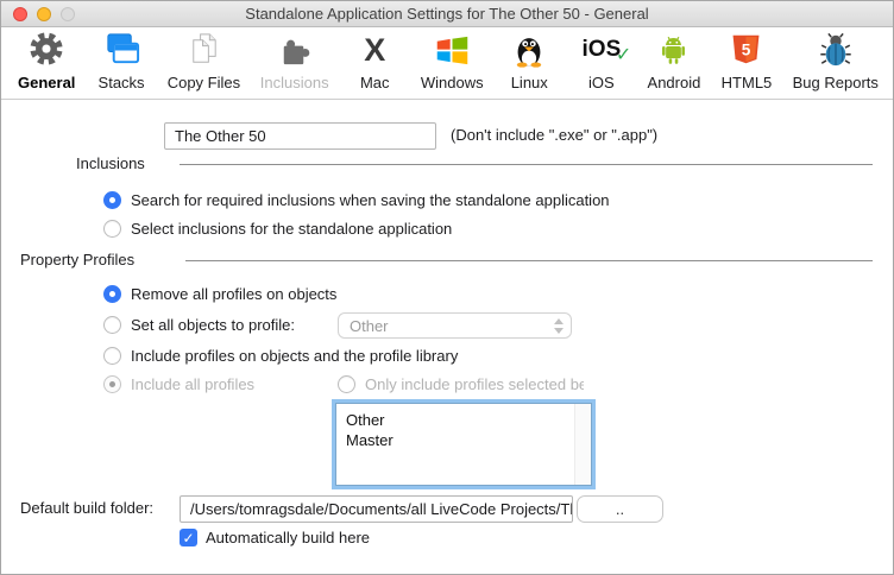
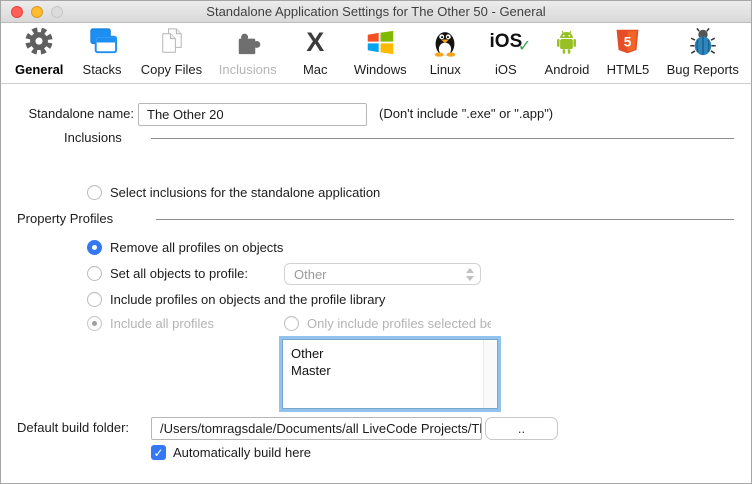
  Standalone Application Settings for The Other 50 - General
  General
  Stacks
  Copy Files
  Inclusions
  X
  Mac
  Windows
  Linux
  iOS
  ✓
  iOS
  Android
  5
  HTML5
  Bug Reports
+ Standalone name:
- The Other 50
+ The Other 20
  (Don't include ".exe" or ".app")
  Inclusions
- Search for required inclusions when saving the standalone application
  Select inclusions for the standalone application
  Property Profiles
  Remove all profiles on objects
  Set all objects to profile:
  Other
  Include profiles on objects and the profile library
  Include all profiles
  Only include profiles selected be
  Other
  Master
  Default build folder:
  /Users/tomragsdale/Documents/all LiveCode Projects/T
  ..
  ✓
  Automatically build here
